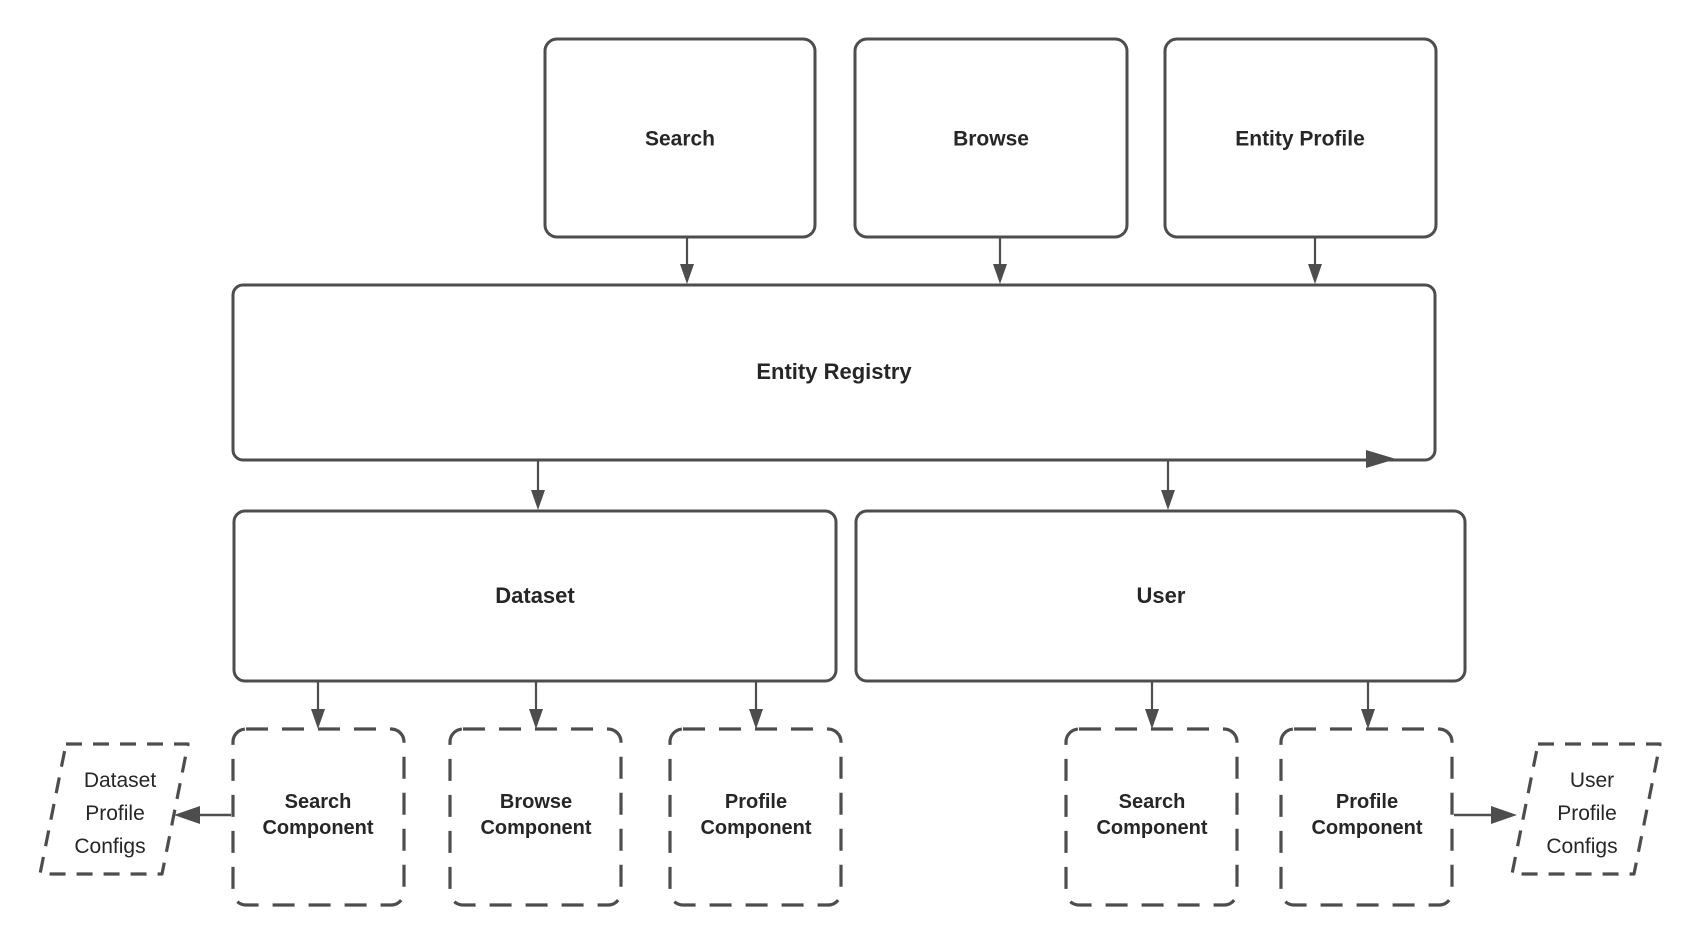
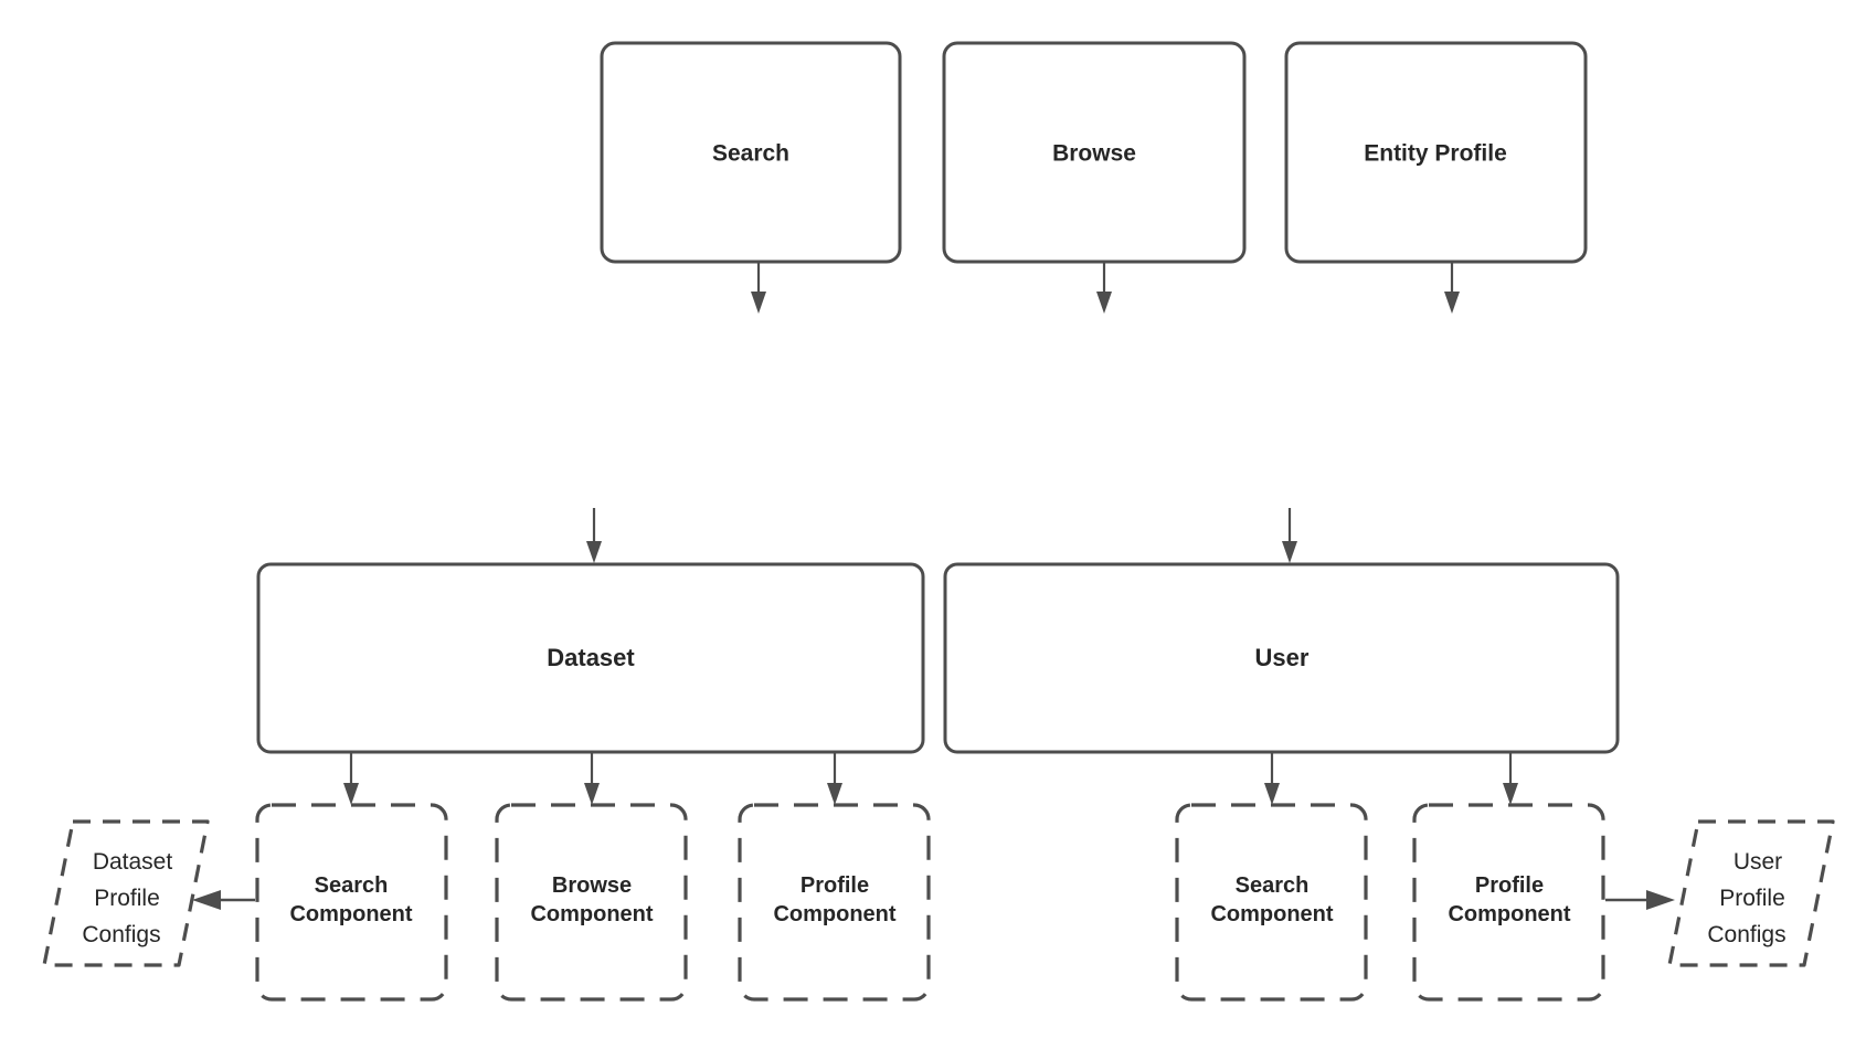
  Search
  Browse
  Entity Profile
- Entity Registry
  Dataset
  User
  Search
  Component
  Browse
  Component
  Profile
  Component
  Search
  Component
  Profile
  Component
  Dataset
  Profile
  Configs
  User
  Profile
  Configs
